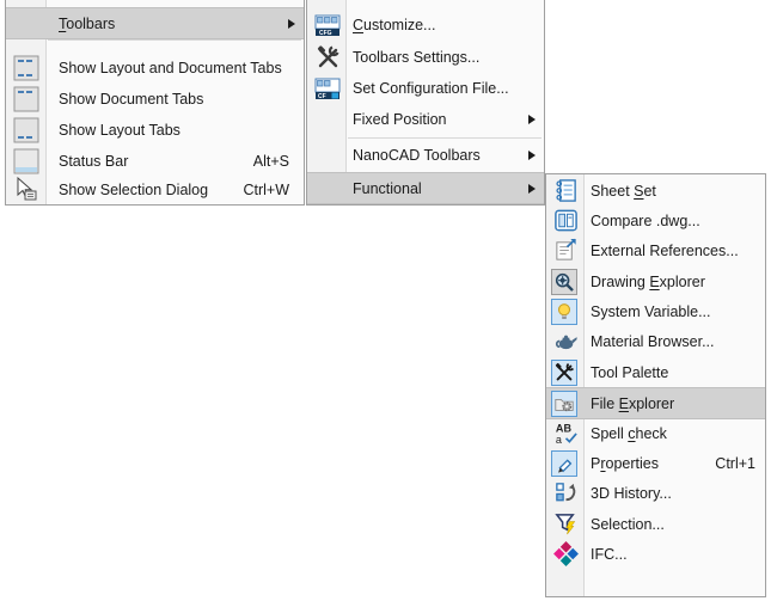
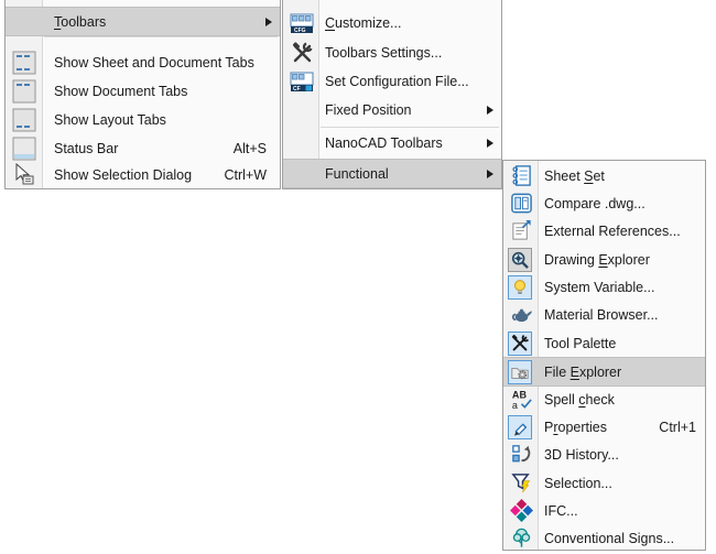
  Toolbars
- Show Layout and Document Tabs
+ Show Sheet and Document Tabs
  Show Document Tabs
  Show Layout Tabs
  Status Bar
  Alt+S
  Show Selection Dialog
  Ctrl+W
  Customize...
  Toolbars Settings...
  Set Configuration File...
  Fixed Position
  NanoCAD Toolbars
  Functional
  Sheet Set
  Compare .dwg...
  External References...
  Drawing Explorer
  System Variable...
  Material Browser...
  Tool Palette
  File Explorer
  AB
  a
  Spell check
  Properties
  Ctrl+1
  3D History...
  Selection...
  IFC...
+ Conventional Signs...
